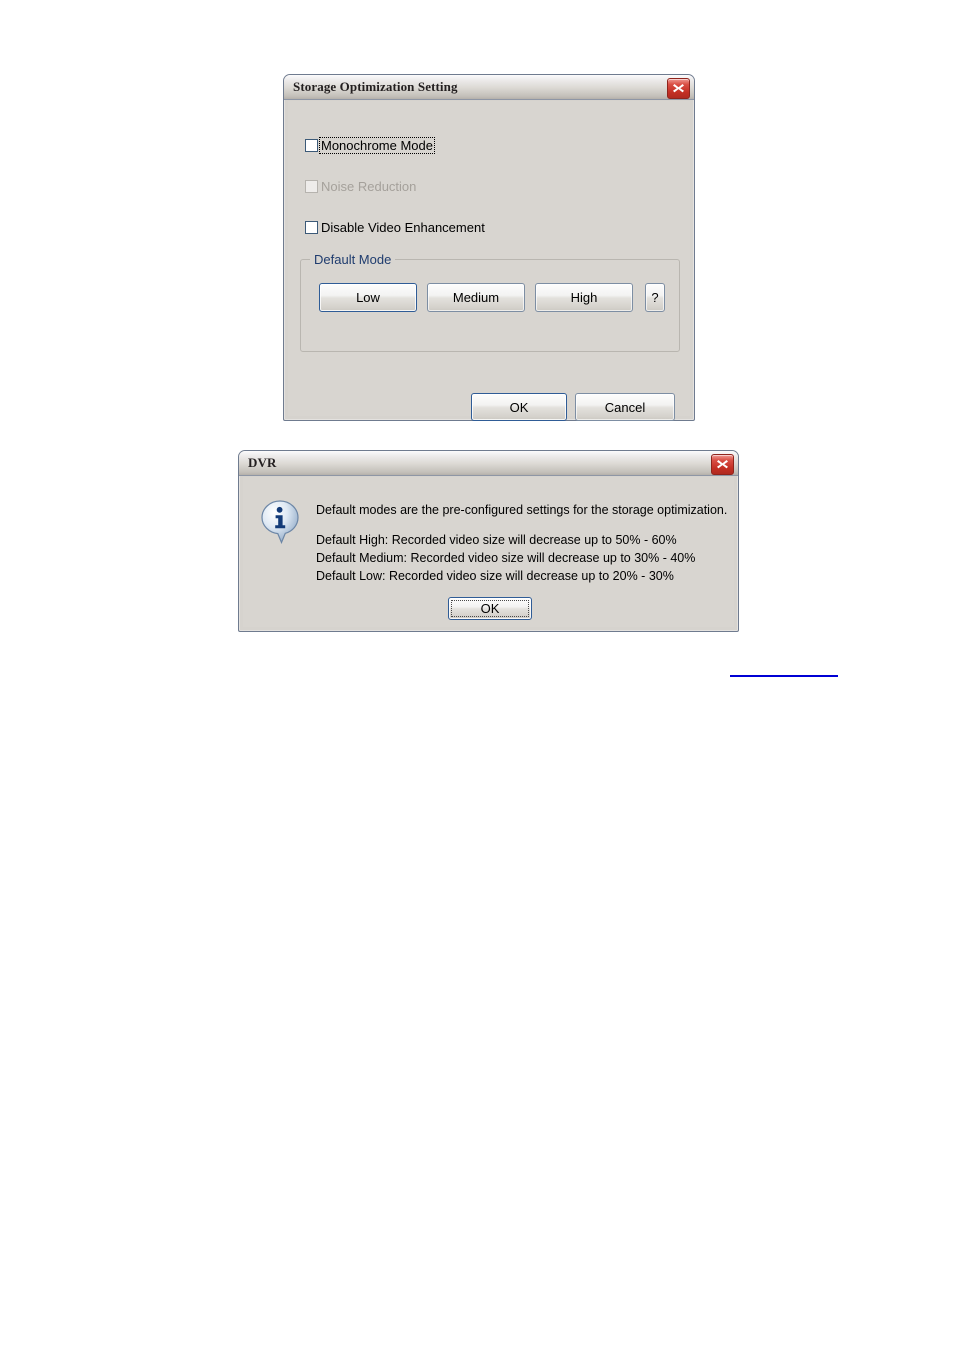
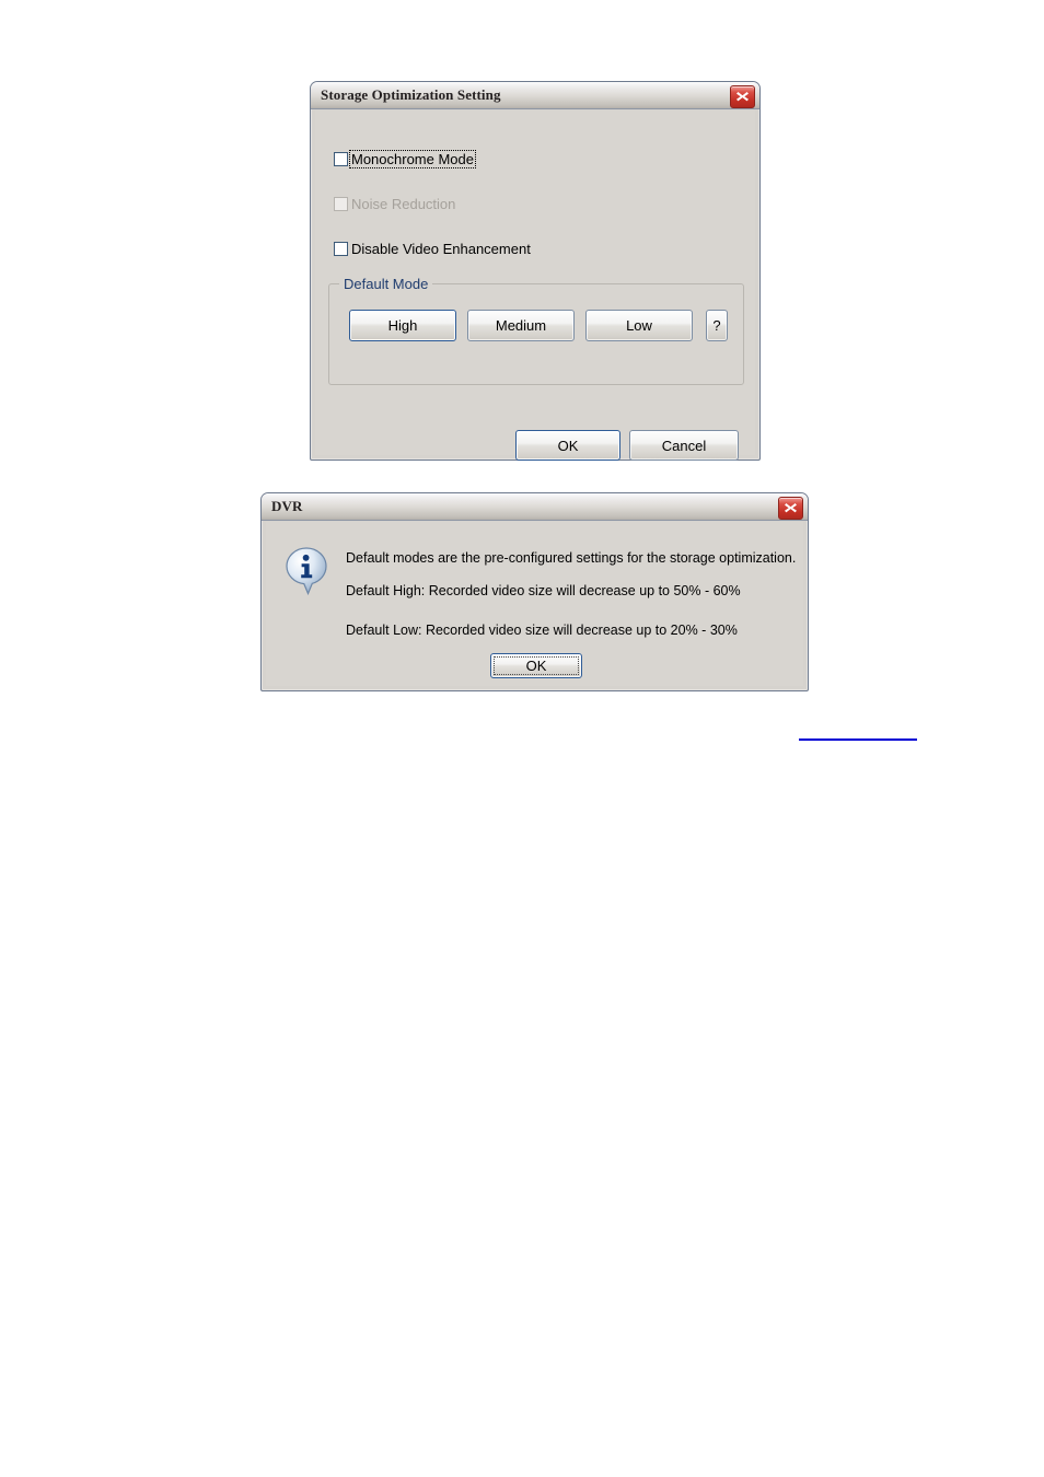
  Storage Optimization Setting
  Monochrome Mode
  Noise Reduction
  Disable Video Enhancement
  Default Mode
- Low
+ High
  Medium
- High
+ Low
  ?
  OK
  Cancel
  DVR
  Default modes are the pre-configured settings for the storage optimization.
  Default High: Recorded video size will decrease up to 50% - 60%
- Default Medium: Recorded video size will decrease up to 30% - 40%
  Default Low: Recorded video size will decrease up to 20% - 30%
  OK
